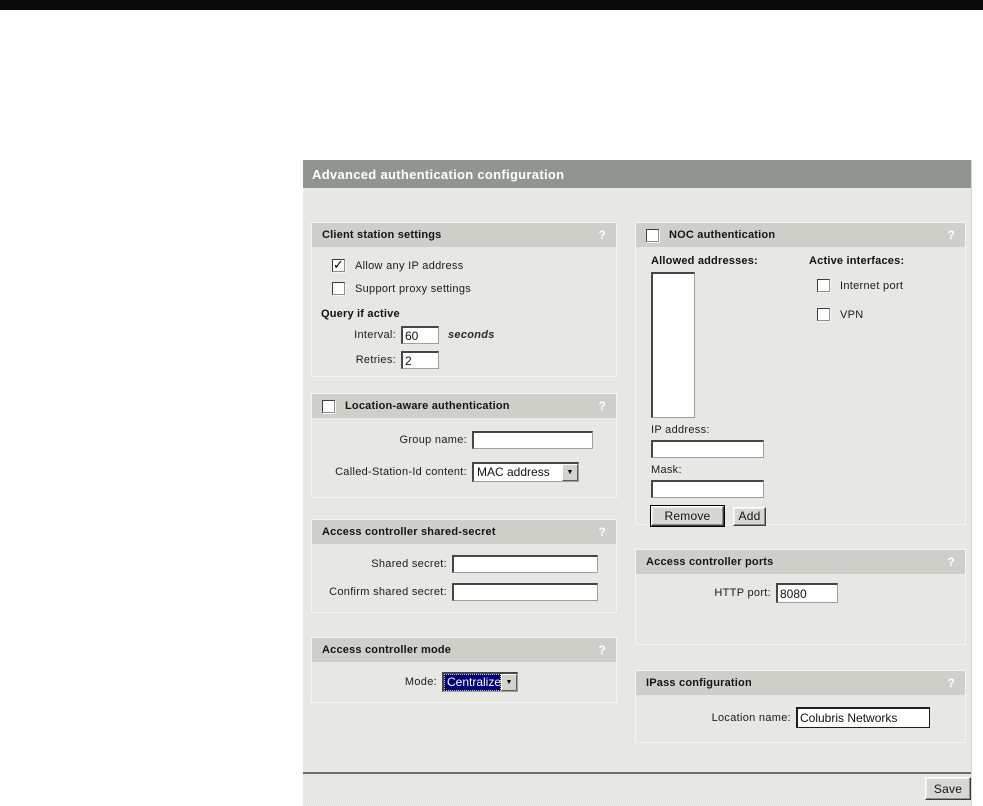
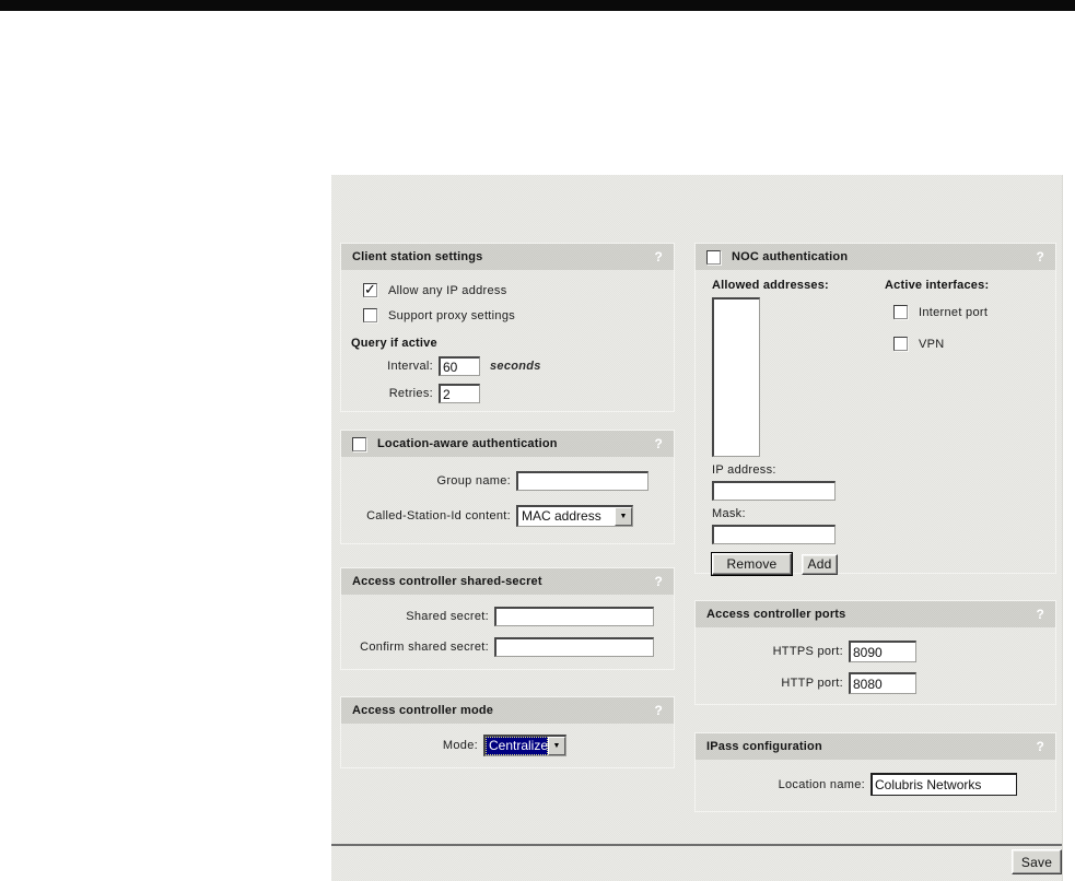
- Advanced authentication configuration
  Client station settings
  ?
  ✓
  Allow any IP address
  Support proxy settings
  Query if active
  Interval:
  60
  seconds
  Retries:
  2
  Location-aware authentication
  ?
  Group name:
  Called-Station-Id content:
  MAC address
  Access controller shared-secret
  ?
  Shared secret:
  Confirm shared secret:
  Access controller mode
  ?
  Mode:
  Centralize
  NOC authentication
  ?
  Allowed addresses:
  IP address: Mask:
  Remove
  Add
  Active interfaces:
  Internet port
  VPN
  Access controller ports
  ?
+ HTTPS port:
+ 8090
  HTTP port:
  8080
  IPass configuration
  ?
  Location name:
  Colubris Networks
  Save
